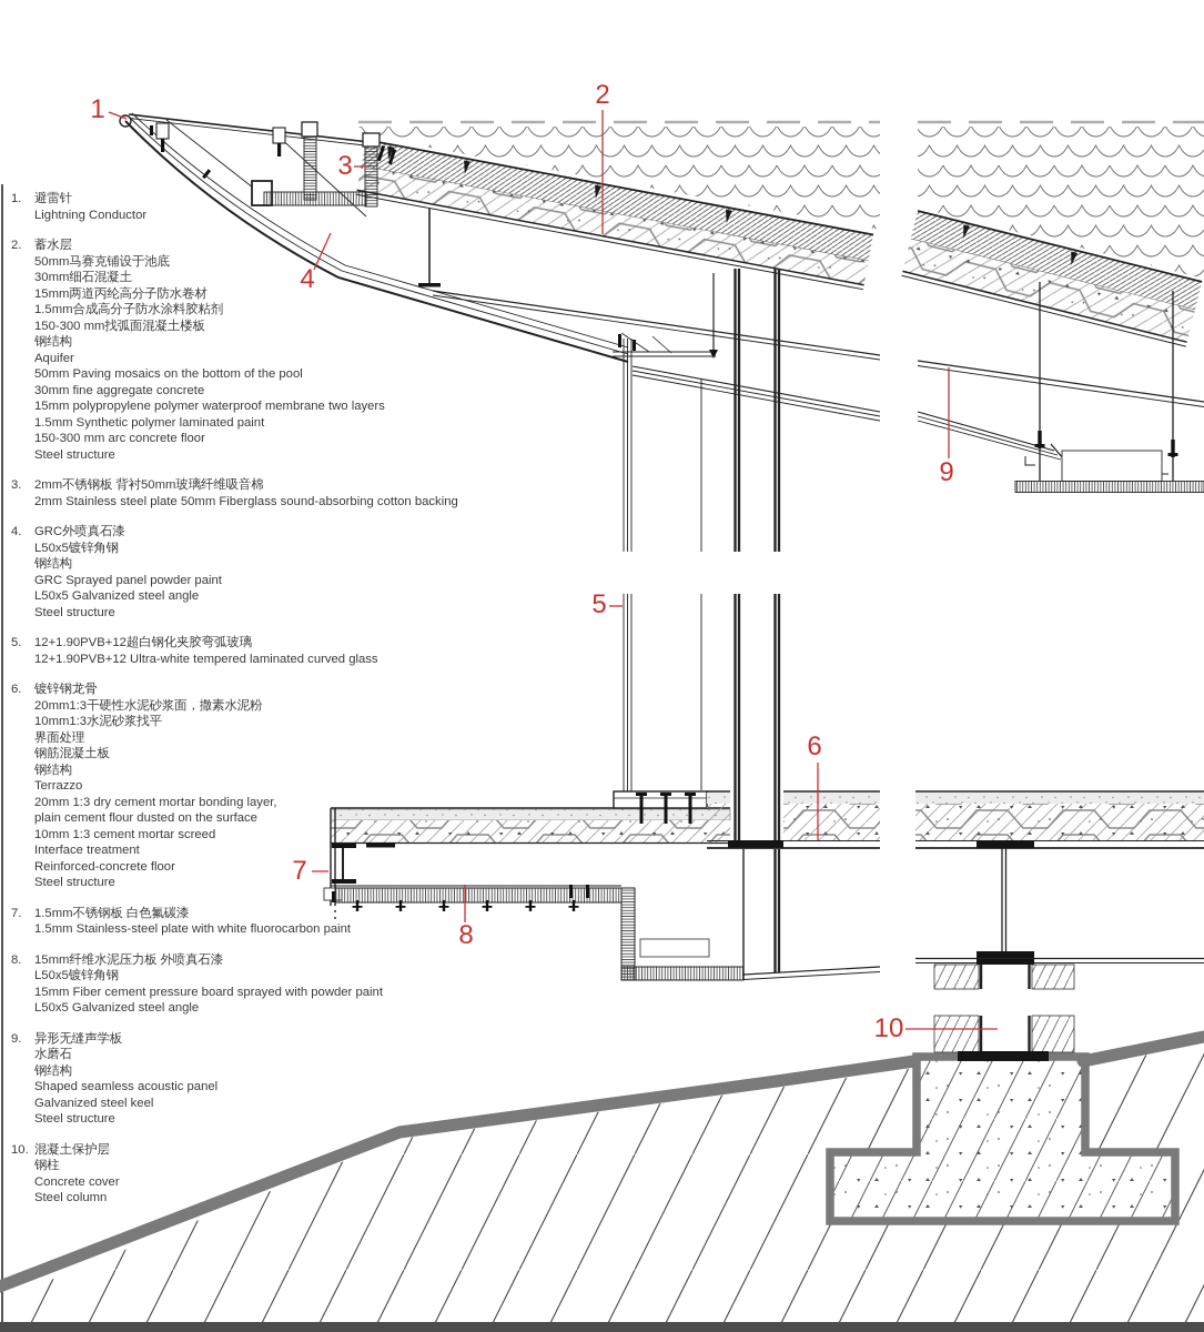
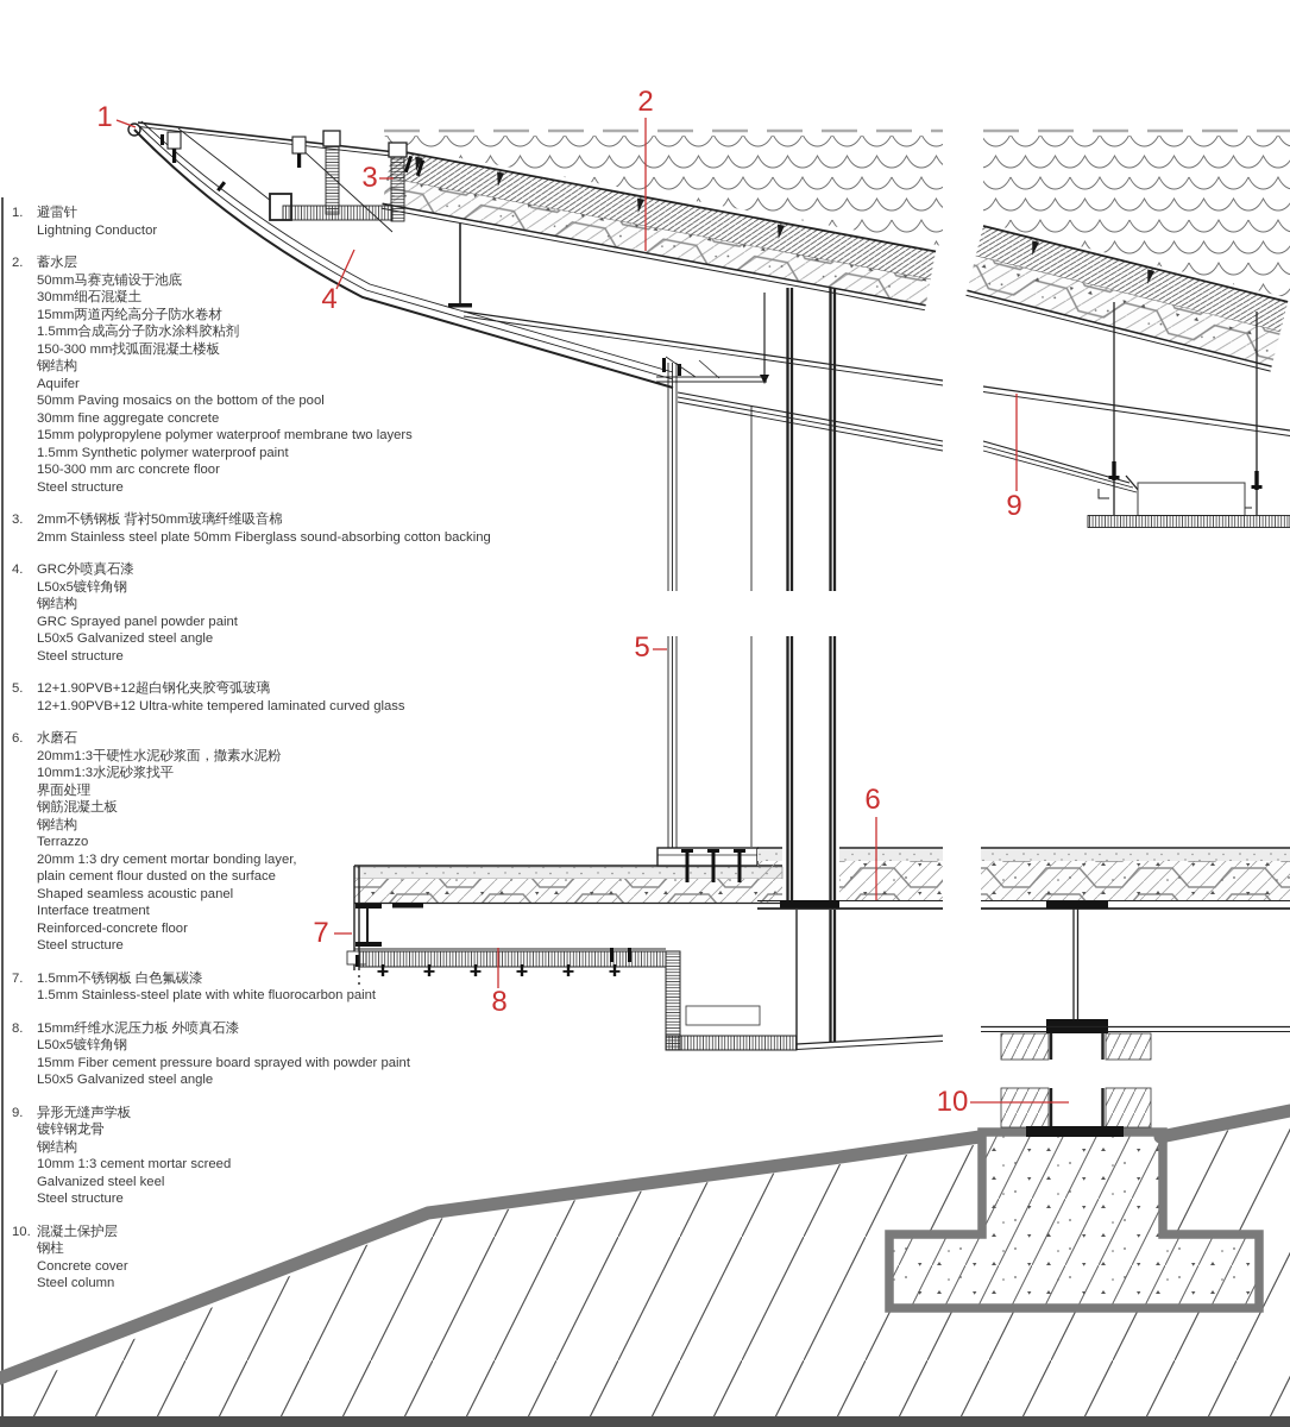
  1.
  避雷针
  Lightning Conductor
  2.
  蓄水层
  50mm马赛克铺设于池底
  30mm细石混凝土
  15mm两道丙纶高分子防水卷材
  1.5mm合成高分子防水涂料胶粘剂
  150-300 mm找弧面混凝土楼板
  钢结构
  Aquifer
  50mm Paving mosaics on the bottom of the pool
  30mm fine aggregate concrete
  15mm polypropylene polymer waterproof membrane two layers
- 1.5mm Synthetic polymer laminated paint
+ 1.5mm Synthetic polymer waterproof paint
  150-300 mm arc concrete floor
  Steel structure
  3.
  2mm不锈钢板 背衬50mm玻璃纤维吸音棉
  2mm Stainless steel plate 50mm Fiberglass sound-absorbing cotton backing
  4.
  GRC外喷真石漆
  L50x5镀锌角钢
  钢结构
  GRC Sprayed panel powder paint
  L50x5 Galvanized steel angle
  Steel structure
  5.
  12+1.90PVB+12超白钢化夹胶弯弧玻璃
  12+1.90PVB+12 Ultra-white tempered laminated curved glass
  6.
- 镀锌钢龙骨
+ 水磨石
  20mm1:3干硬性水泥砂浆面，撒素水泥粉
  10mm1:3水泥砂浆找平
  界面处理
  钢筋混凝土板
  钢结构
  Terrazzo
  20mm 1:3 dry cement mortar bonding layer,
  plain cement flour dusted on the surface
- 10mm 1:3 cement mortar screed
+ Shaped seamless acoustic panel
  Interface treatment
  Reinforced-concrete floor
  Steel structure
  7.
  1.5mm不锈钢板 白色氟碳漆
  1.5mm Stainless-steel plate with white fluorocarbon paint
  8.
  15mm纤维水泥压力板 外喷真石漆
  L50x5镀锌角钢
  15mm Fiber cement pressure board sprayed with powder paint
  L50x5 Galvanized steel angle
  9.
  异形无缝声学板
- 水磨石
+ 镀锌钢龙骨
  钢结构
- Shaped seamless acoustic panel
+ 10mm 1:3 cement mortar screed
  Galvanized steel keel
  Steel structure
  10.
  混凝土保护层
  钢柱
  Concrete cover
  Steel column
  1
  2
  3
  4
  5
  6
  7
  8
  9
  10
